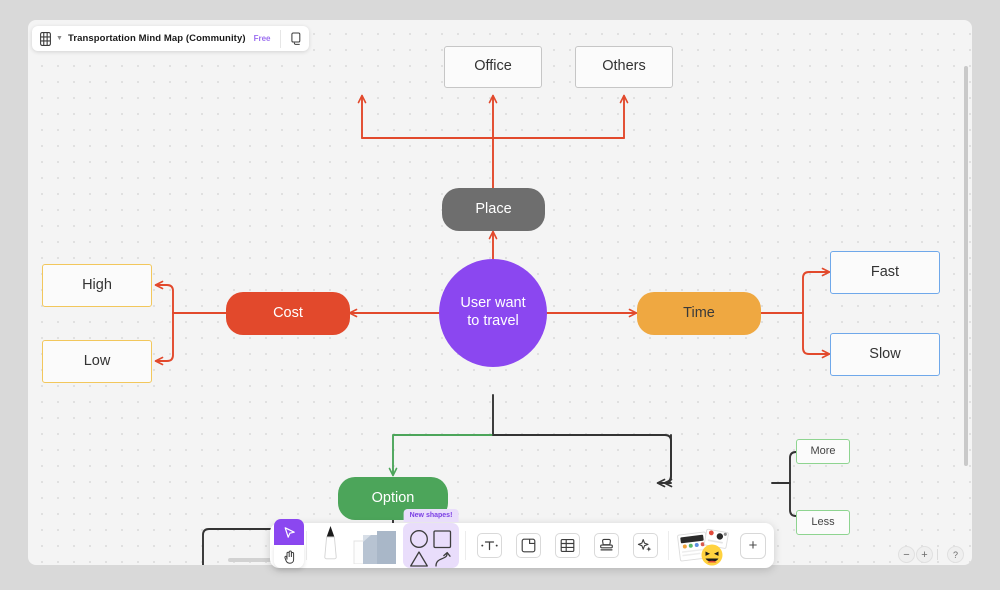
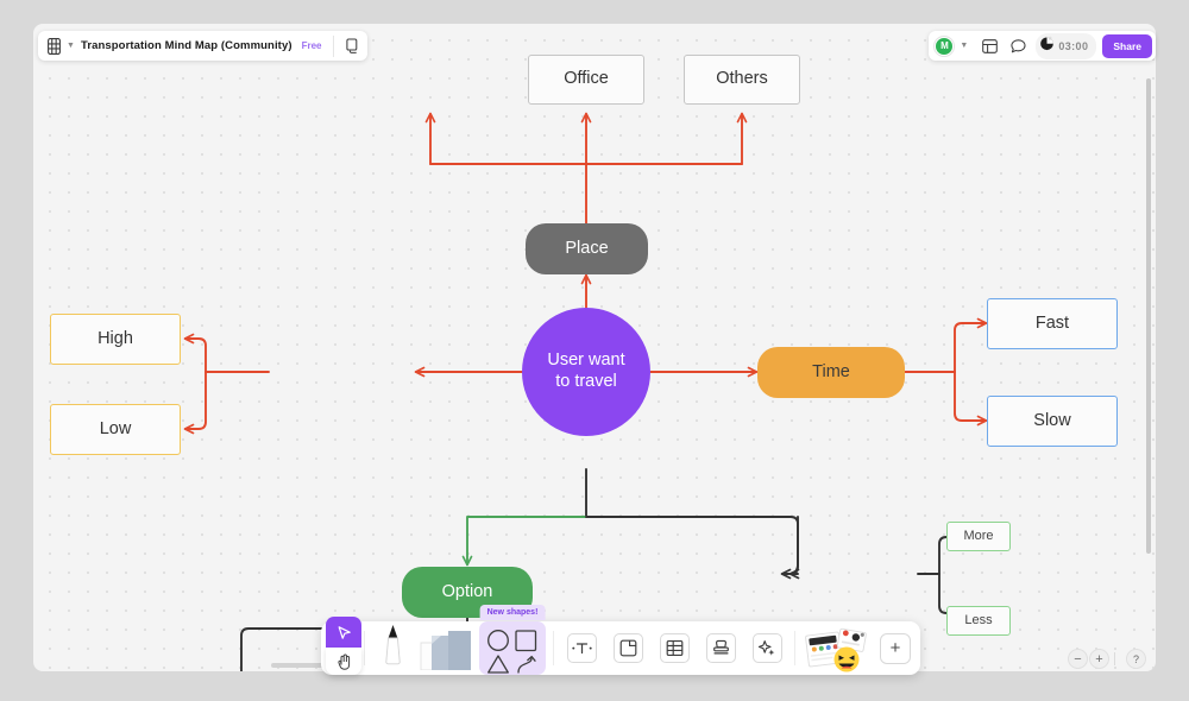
  Office
  Others
  Place
  User want
  to travel
- Cost
  High
  Low
  Time
  Fast
  Slow
  Option
  More
  Less
  Transportation Mind Map (Community)
  Free
+ M
+ 03:00
+ Share
  +
  −
  +
  ?
